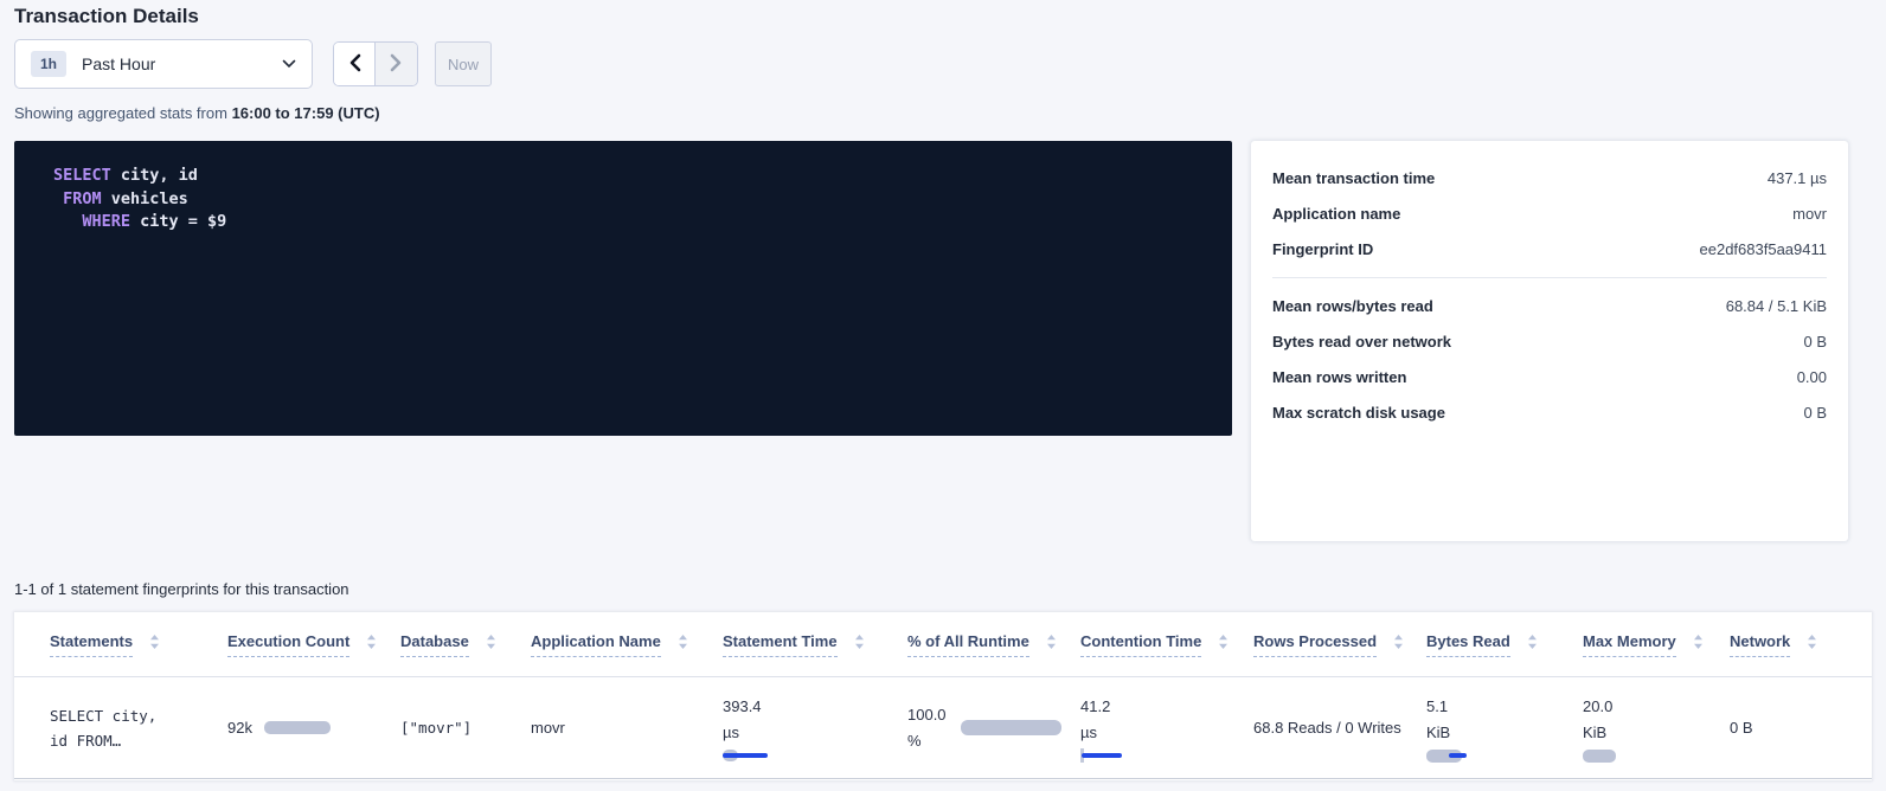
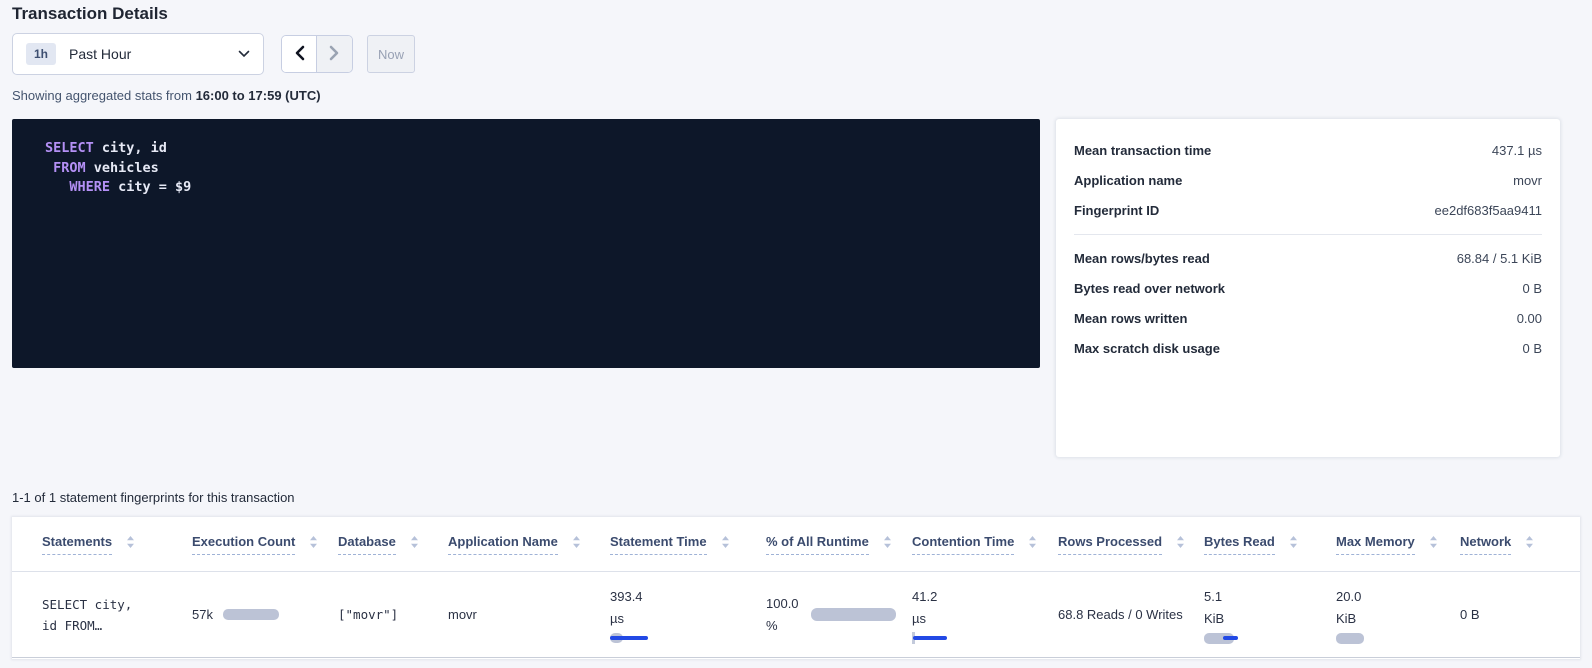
  Transaction Details
  1h
  Past Hour
  Now
  Showing aggregated stats from 16:00 to 17:59 (UTC)
  SELECT city, id FROM vehicles WHERE city = $9
  Mean transaction time
  437.1 µs
  Application name
  movr
  Fingerprint ID
  ee2df683f5aa9411
  Mean rows/bytes read
  68.84 / 5.1 KiB
  Bytes read over network
  0 B
  Mean rows written
  0.00
  Max scratch disk usage
  0 B
  1-1 of 1 statement fingerprints for this transaction
  Statements
  Execution Count
  Database
  Application Name
  Statement Time
  % of All Runtime
  Contention Time
  Rows Processed
  Bytes Read
  Max Memory
  Network
  SELECT city,
  id FROM…
- 92k
+ 57k
  ["movr"]
  movr
  393.4
  µs
  100.0
  %
  41.2
  µs
  68.8 Reads / 0 Writes
  5.1
  KiB
  20.0
  KiB
  0 B
